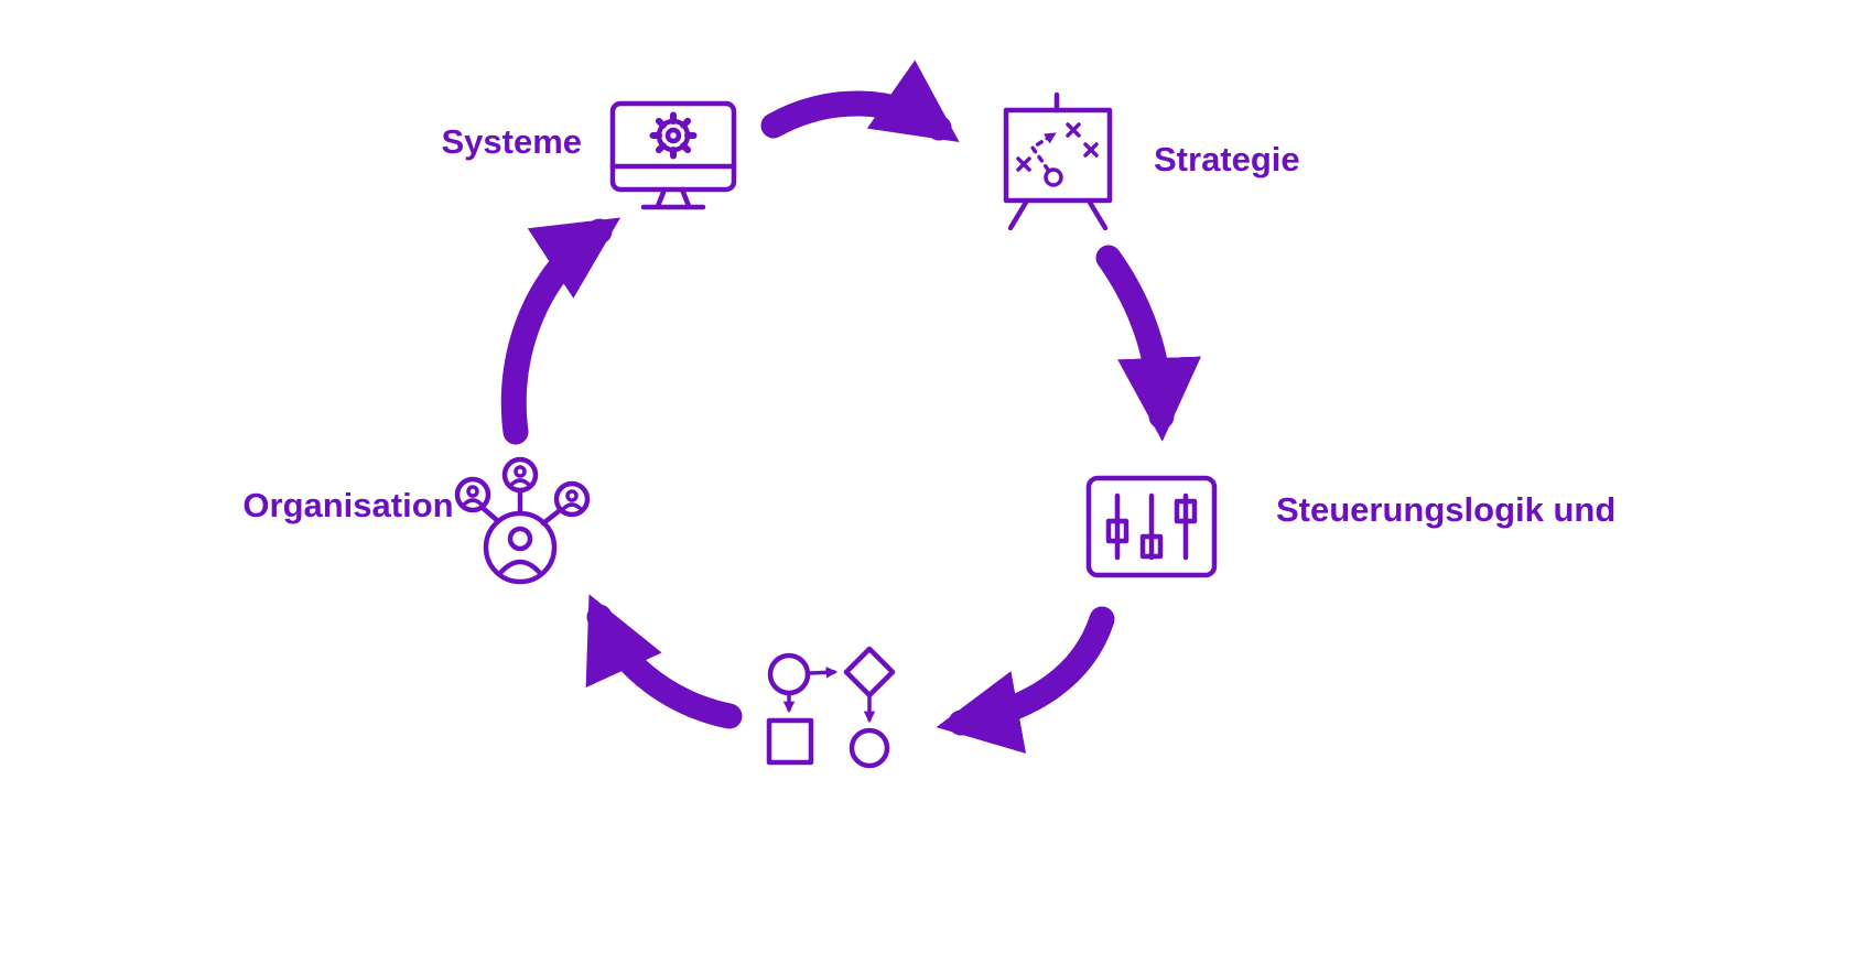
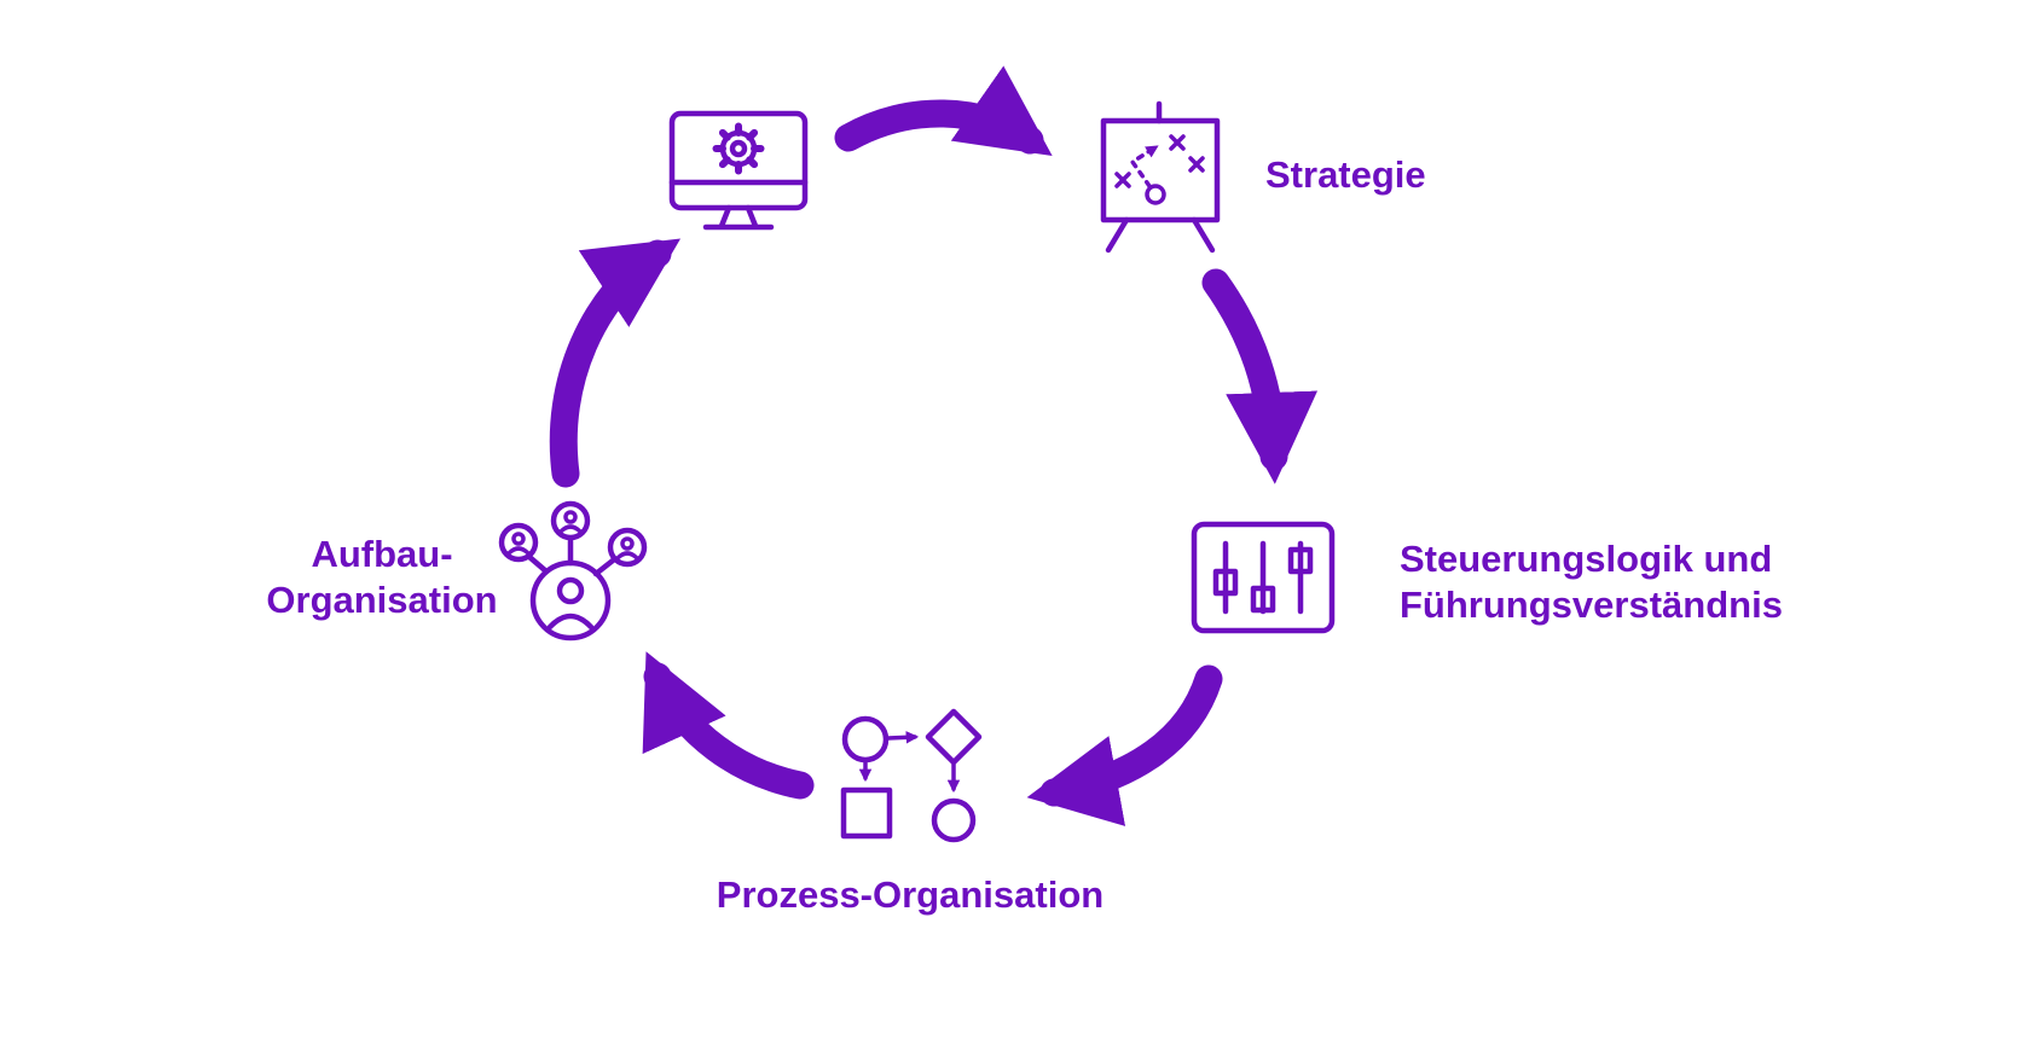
- Systeme
  Strategie
  Steuerungslogik und
+ Führungsverständnis
+ Prozess-Organisation
+ Aufbau-
  Organisation
